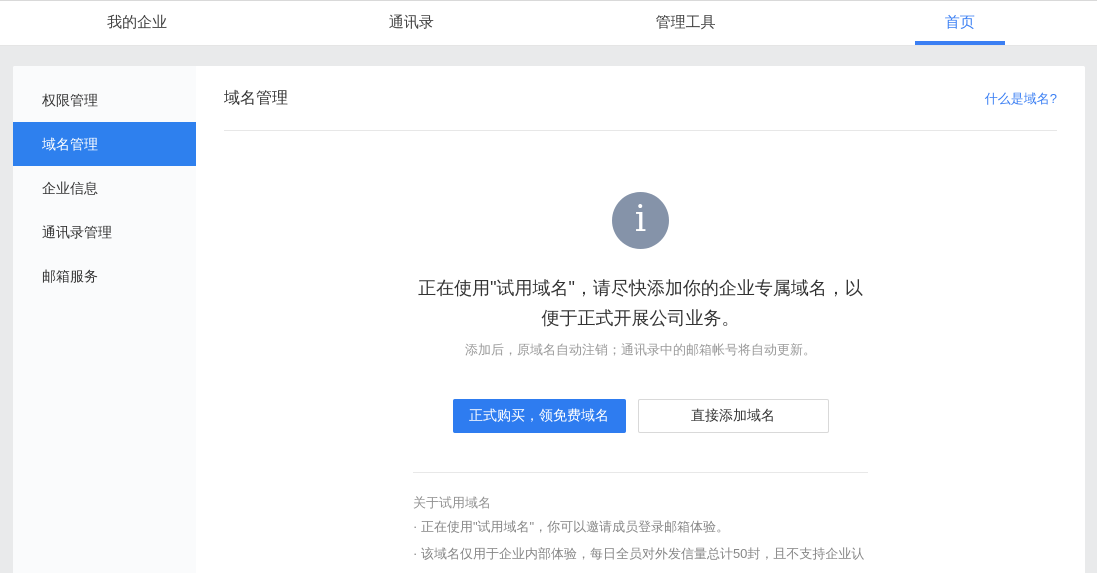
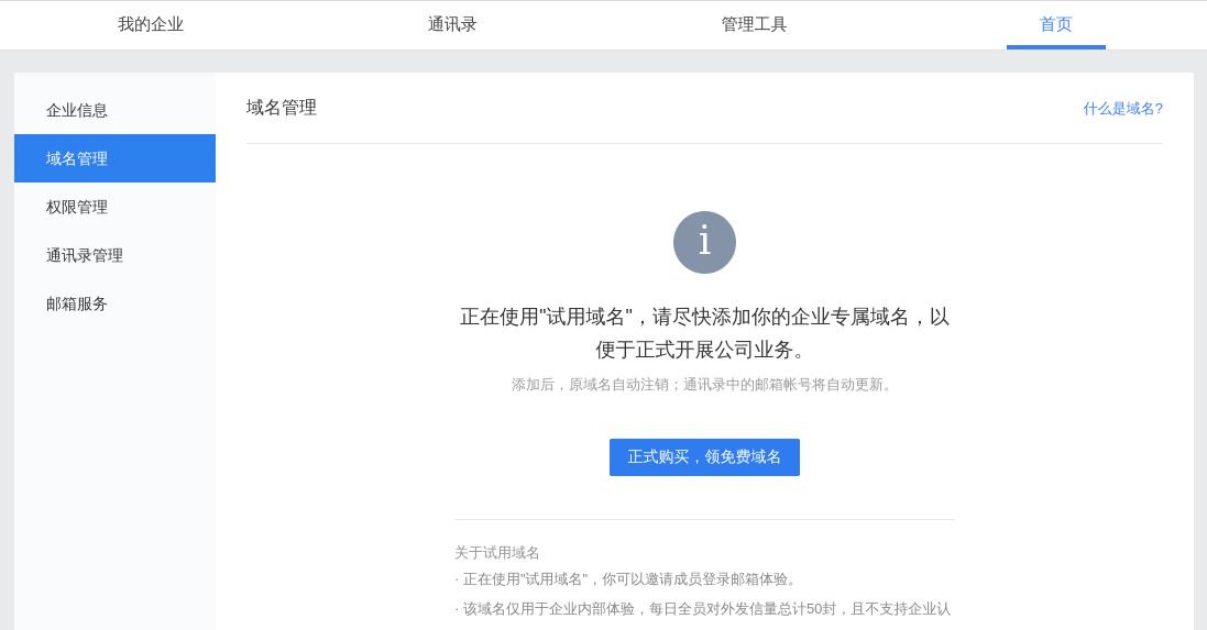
  我的企业
  通讯录
  管理工具
  首页
- 权限管理
+ 企业信息
  域名管理
- 企业信息
+ 权限管理
  通讯录管理
  邮箱服务
  域名管理
  什么是域名?
  i
  正在使用"试用域名"，请尽快添加你的企业专属域名，以便于正式开展公司业务。
  添加后，原域名自动注销；通讯录中的邮箱帐号将自动更新。
  正式购买，领免费域名
- 直接添加域名
  关于试用域名
  · 正在使用"试用域名"，你可以邀请成员登录邮箱体验。
  · 该域名仅用于企业内部体验，每日全员对外发信量总计50封，且不支持企业认
